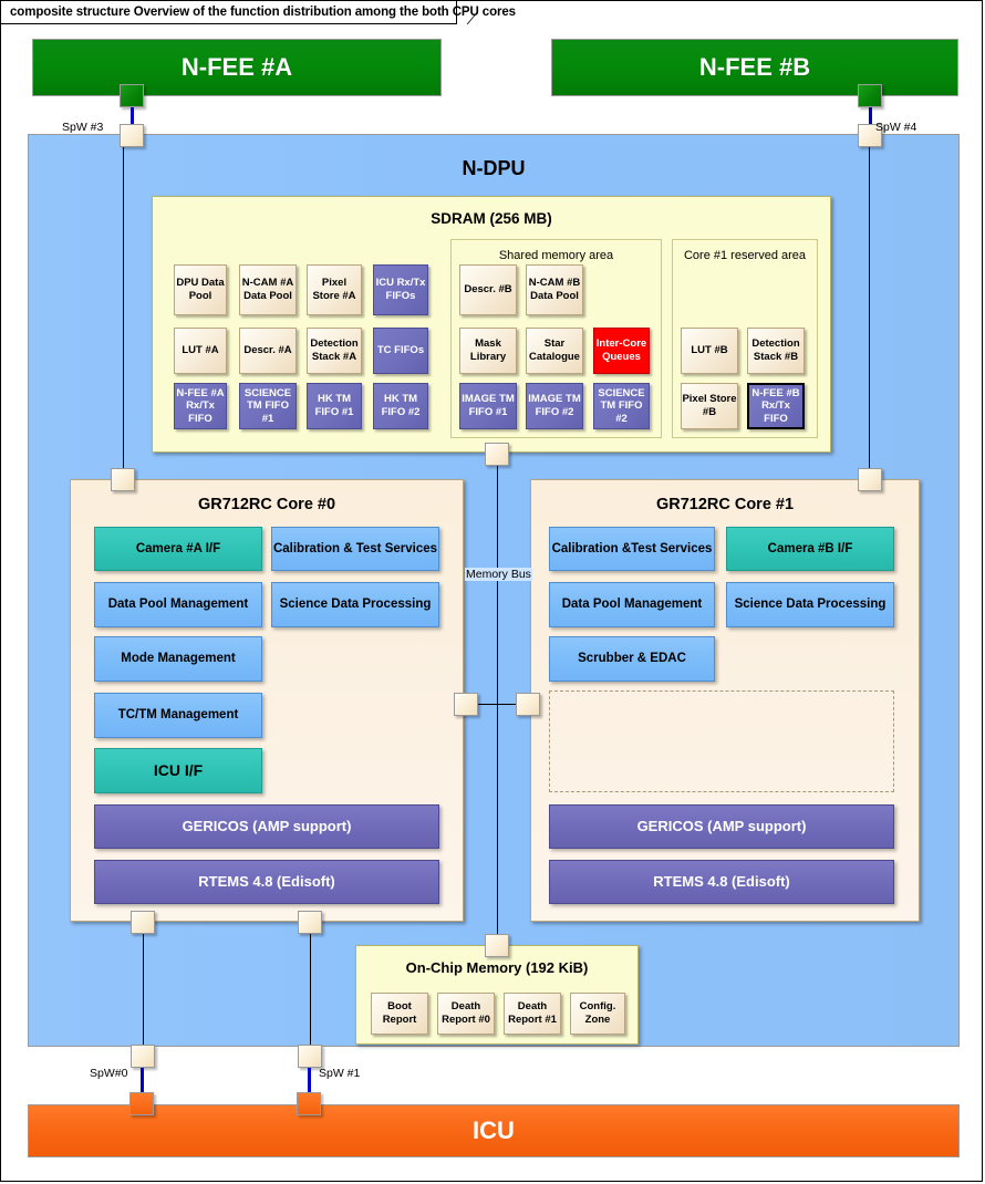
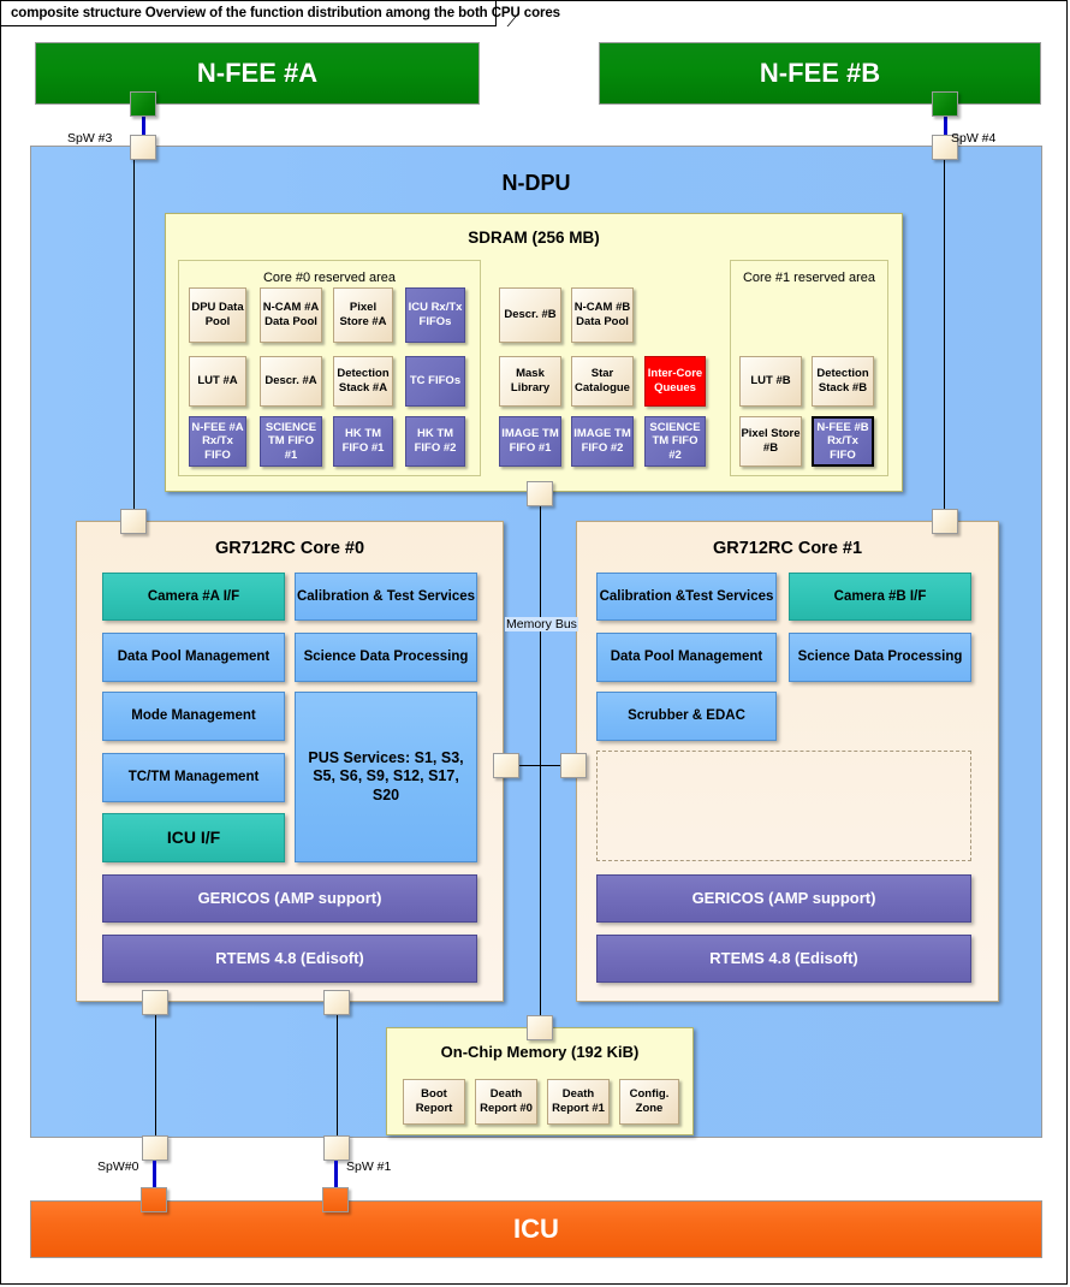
  composite structure Overview of the function distribution among the both CPU cores
  N-FEE #A
  N-FEE #B
  N-DPU
  SDRAM (256 MB)
+ Core #0 reserved area
  DPU Data Pool
  N-CAM #A Data Pool
  Pixel Store #A
  ICU Rx/Tx FIFOs
  LUT #A
  Descr. #A
  Detection Stack #A
  TC FIFOs
  N-FEE #A Rx/Tx FIFO
  SCIENCE TM FIFO #1
  HK TM FIFO #1
  HK TM FIFO #2
- Shared memory area
  Descr. #B
  N-CAM #B Data Pool
  Mask Library
  Star Catalogue
  Inter-Core Queues
  IMAGE TM FIFO #1
  IMAGE TM FIFO #2
  SCIENCE TM FIFO #2
  Core #1 reserved area
  LUT #B
  Detection Stack #B
  Pixel Store #B
  N-FEE #B Rx/Tx FIFO
  GR712RC Core #0
  Camera #A I/F
  Calibration & Test Services
  Data Pool Management
  Science Data Processing
  Mode Management
+ PUS Services: S1, S3, S5, S6, S9, S12, S17, S20
  TC/TM Management
  ICU I/F
  GERICOS (AMP support)
  RTEMS 4.8 (Edisoft)
  GR712RC Core #1
  Calibration &Test Services
  Camera #B I/F
  Data Pool Management
  Science Data Processing
  Scrubber & EDAC
  GERICOS (AMP support)
  RTEMS 4.8 (Edisoft)
  On-Chip Memory (192 KiB)
  Boot Report
  Death Report #0
  Death Report #1
  Config. Zone
  ICU
  SpW #3
  SpW #4
  Memory Bus
  SpW#0
  SpW #1
